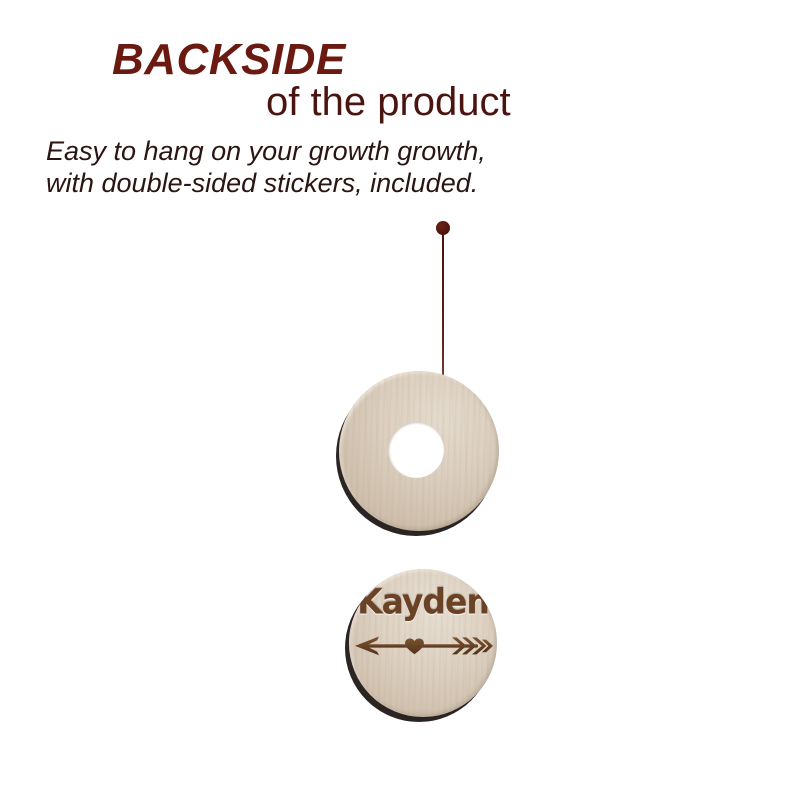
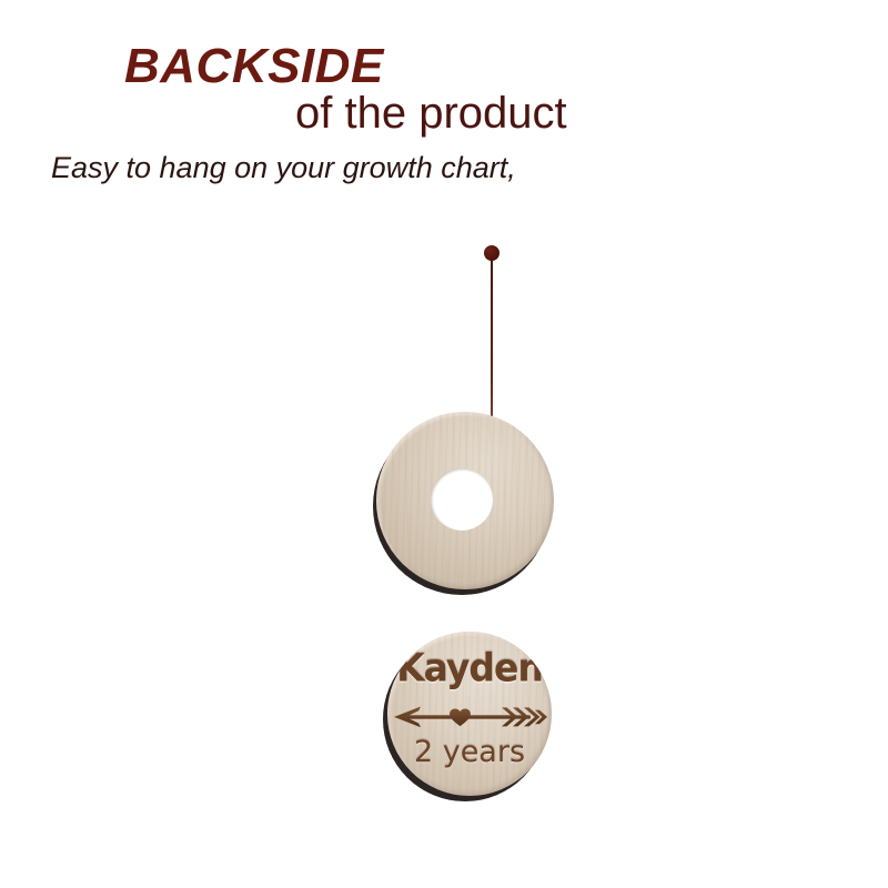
  BACKSIDE
  of the product
- Easy to hang on your growth growth,
+ Easy to hang on your growth chart,
- with double-sided stickers, included.
  Kayden
+ 2 years
